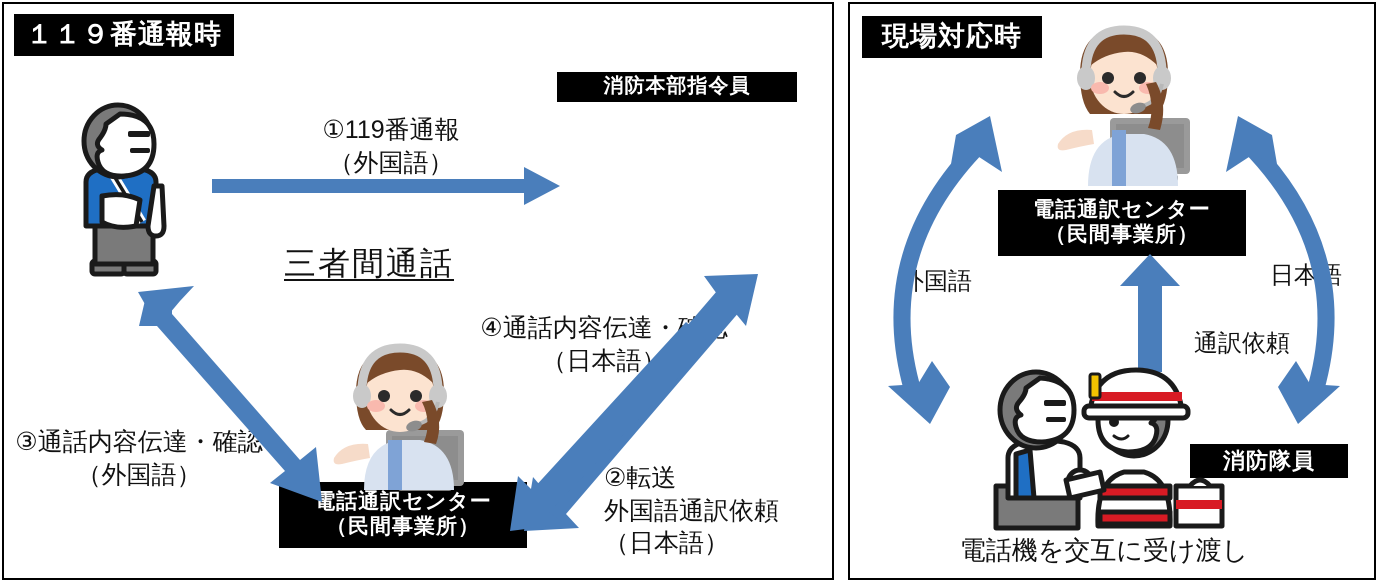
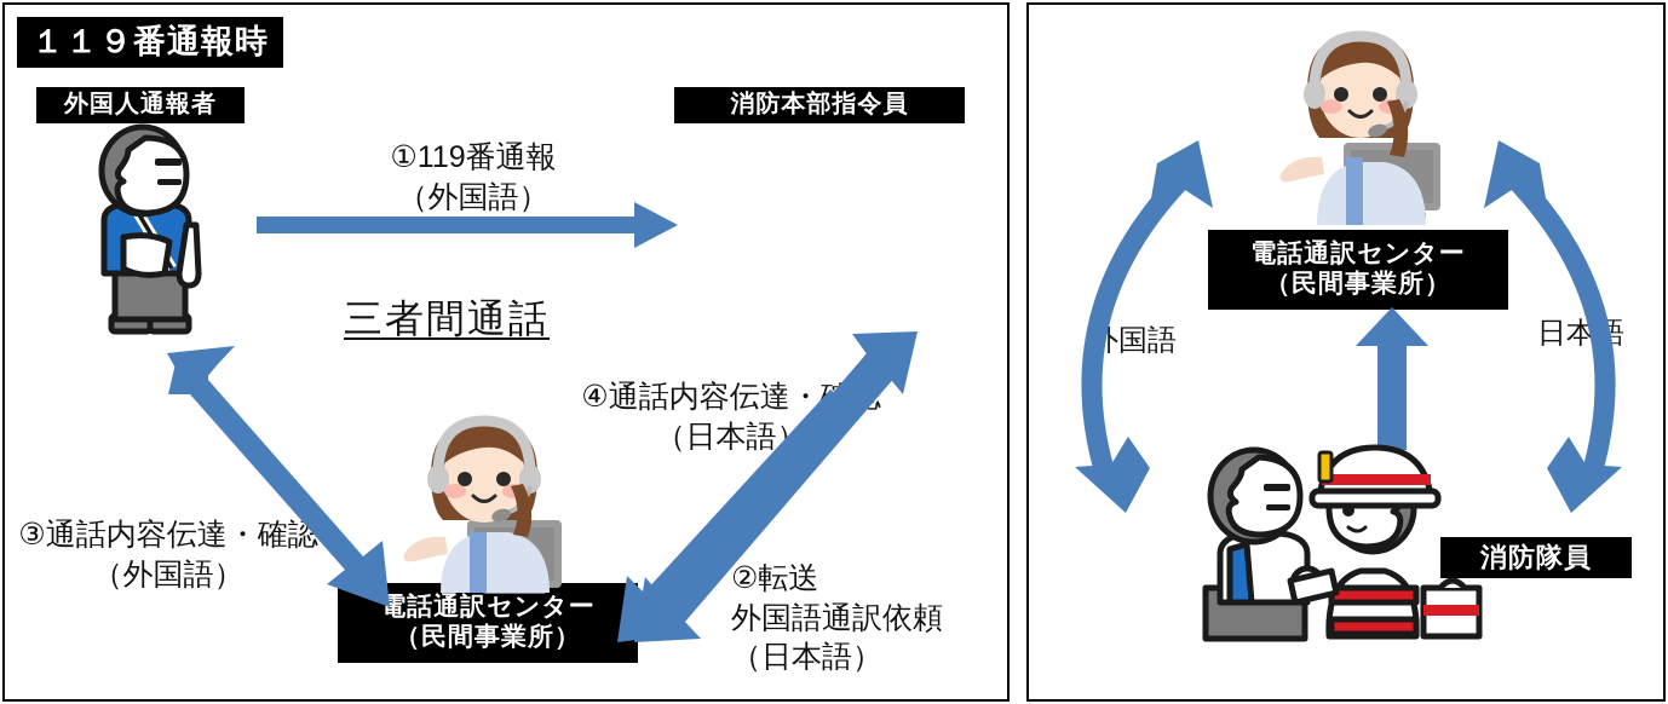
  １１９番通報時
+ 外国人通報者
  消防本部指令員
  電話通訳センター
  （民間事業所）
  ①119番通報
  （外国語）
  ④通話内容伝達・
  （日本語
  ③通話内容伝達・確認
  （外国語）
  ②転送
  外国語通訳依頼
  （日本語）
  三者間通話
- 現場対応時
  電話通訳センター
  （民間事業所）
  消防隊員
- 通訳依頼
- 電話機を交互に受け渡し
